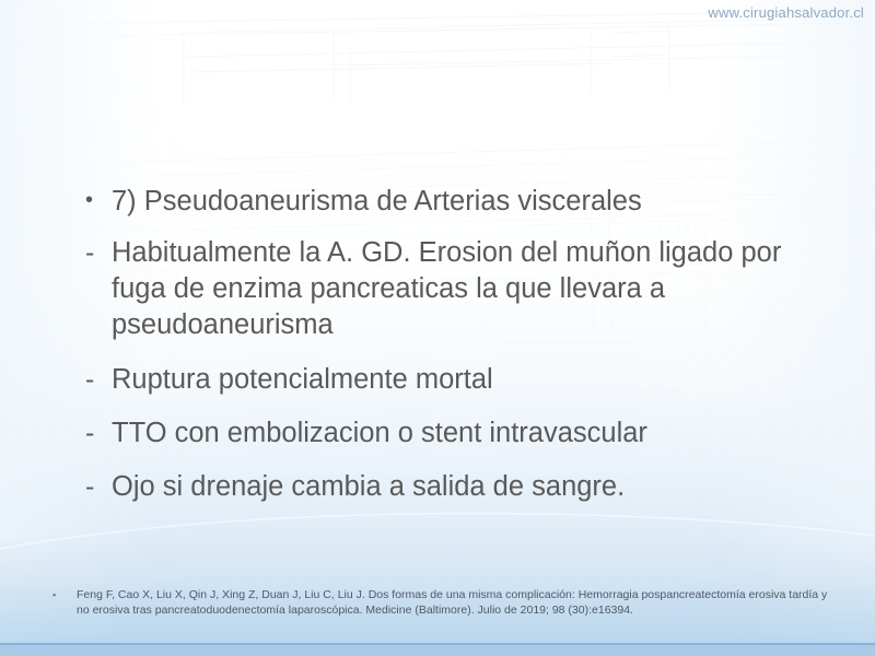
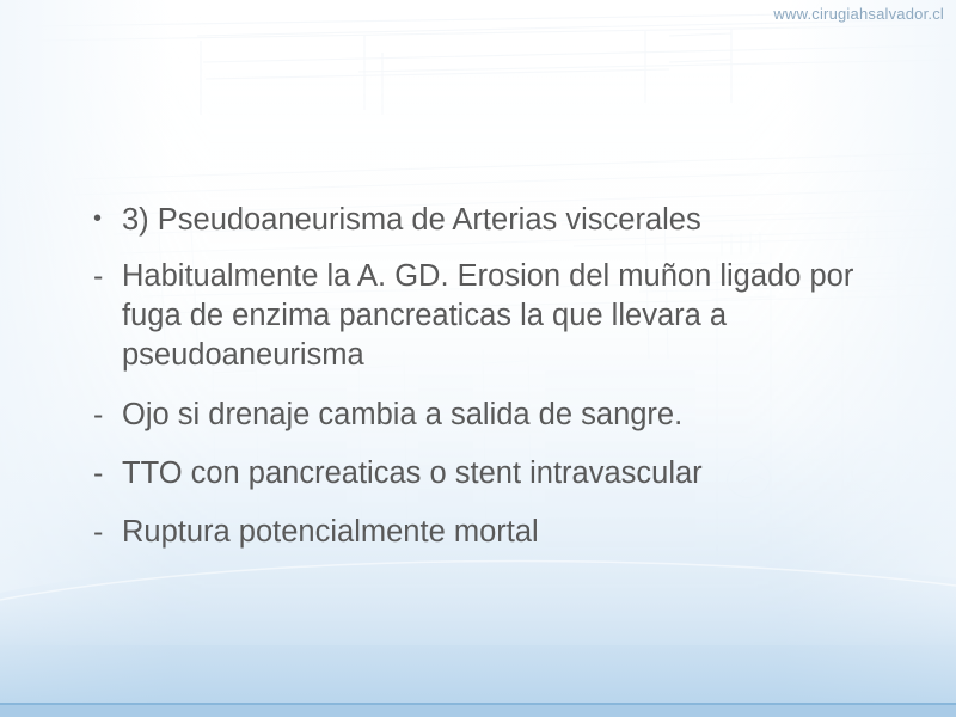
  www.cirugiahsalvador.cl
  •
- 7) Pseudoaneurisma de Arterias viscerales
+ 3) Pseudoaneurisma de Arterias viscerales
  -
  Habitualmente la A. GD. Erosion del muñon ligado por fuga de enzima pancreaticas la que llevara a pseudoaneurisma
  -
- Ruptura potencialmente mortal
+ Ojo si drenaje cambia a salida de sangre.
  -
- TTO con embolizacion o stent intravascular
+ TTO con pancreaticas o stent intravascular
  -
- Ojo si drenaje cambia a salida de sangre.
+ Ruptura potencialmente mortal
- ▪
- Feng F, Cao X, Liu X, Qin J, Xing Z, Duan J, Liu C, Liu J. Dos formas de una misma complicación: Hemorragia pospancreatectomía erosiva tardía y no erosiva tras pancreatoduodenectomía laparoscópica. Medicine (Baltimore). Julio de 2019; 98 (30):e16394.
